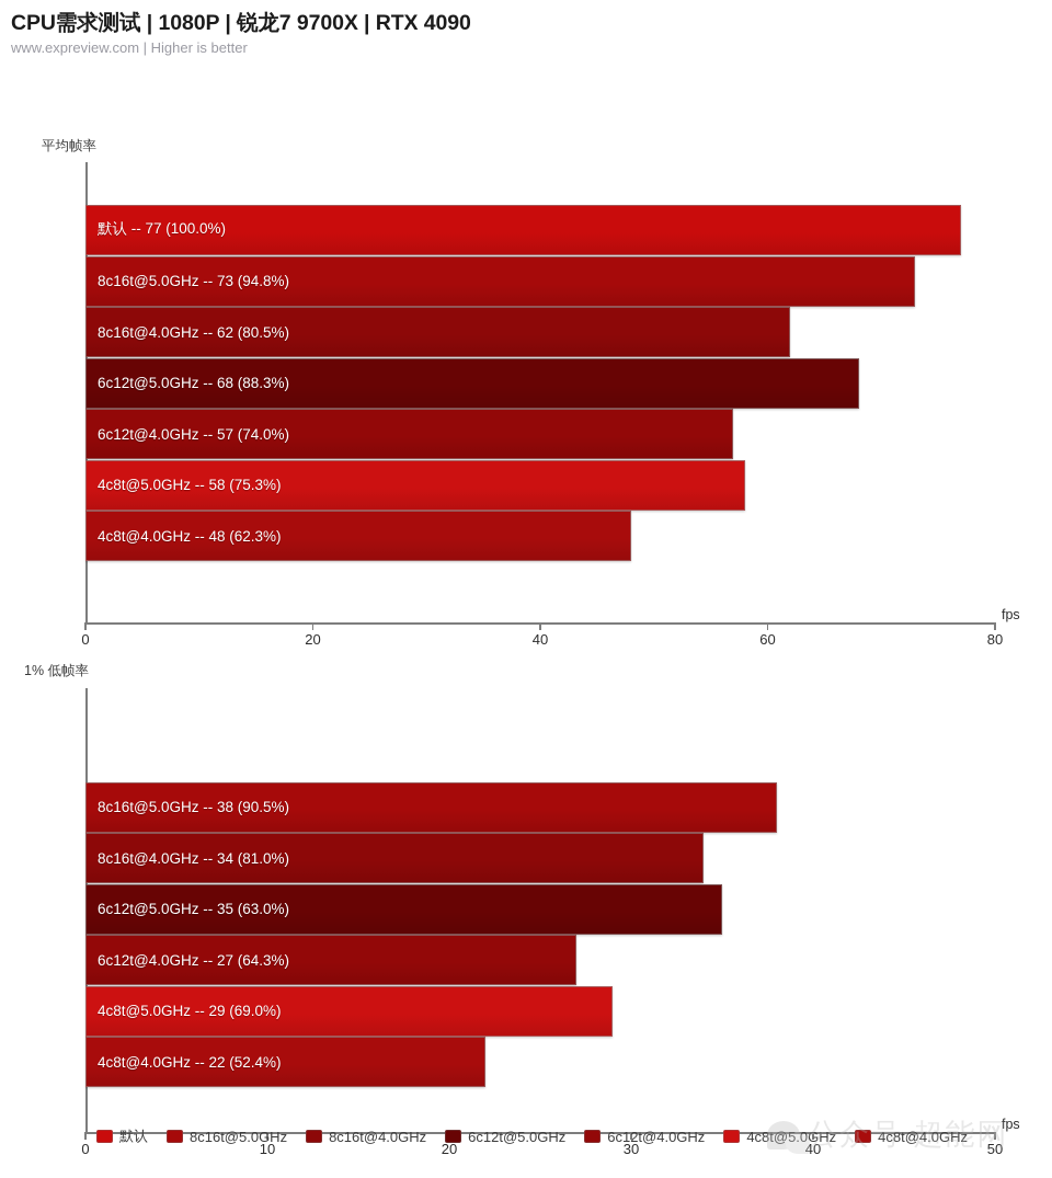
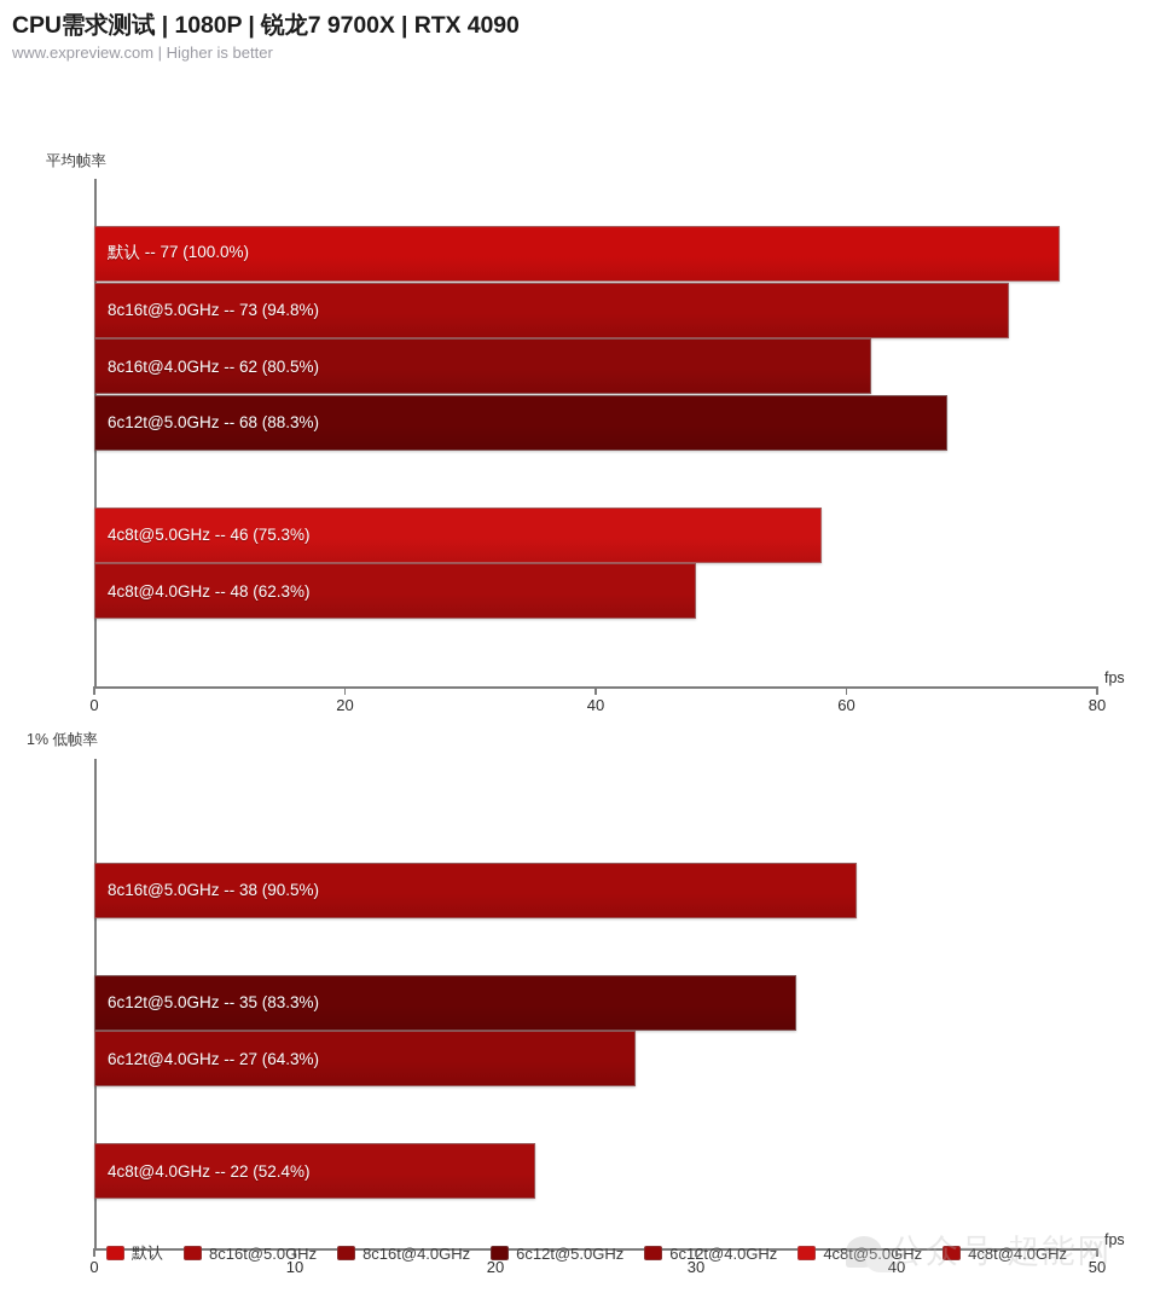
  CPU需求测试 | 1080P | 锐龙7 9700X | RTX 4090
  www.expreview.com | Higher is better
  平均帧率
  0
  20
  40
  60
  80
  fps
  默认 -- 77 (100.0%)
  8c16t@5.0GHz -- 73 (94.8%)
  8c16t@4.0GHz -- 62 (80.5%)
  6c12t@5.0GHz -- 68 (88.3%)
- 6c12t@4.0GHz -- 57 (74.0%)
- 4c8t@5.0GHz -- 58 (75.3%)
+ 4c8t@5.0GHz -- 46 (75.3%)
  4c8t@4.0GHz -- 48 (62.3%)
  1% 低帧率
  0
  10
  20
  30
  40
  50
  fps
  8c16t@5.0GHz -- 38 (90.5%)
- 8c16t@4.0GHz -- 34 (81.0%)
- 6c12t@5.0GHz -- 35 (63.0%)
+ 6c12t@5.0GHz -- 35 (83.3%)
  6c12t@4.0GHz -- 27 (64.3%)
- 4c8t@5.0GHz -- 29 (69.0%)
  4c8t@4.0GHz -- 22 (52.4%)
  默认
  8c16t@5.0GHz
  8c16t@4.0GHz
  6c12t@5.0GHz
  6c12t@4.0GHz
  4c8t@5.0GHz
  4c8t@4.0GHz
  公众号 超能网
